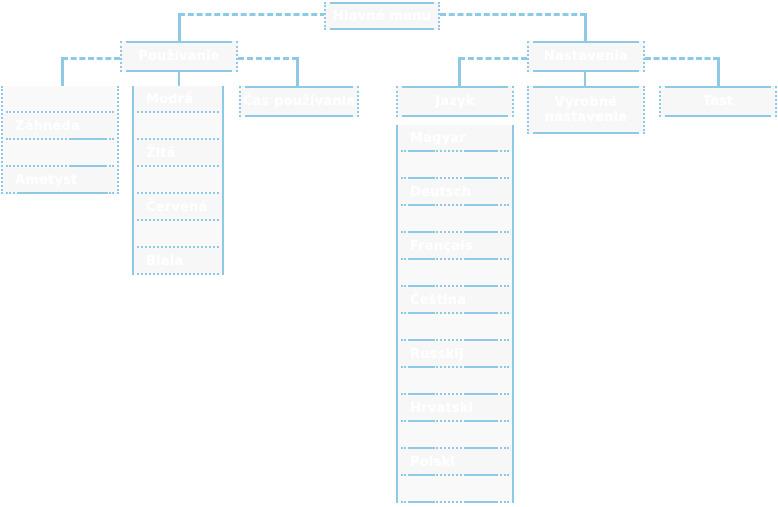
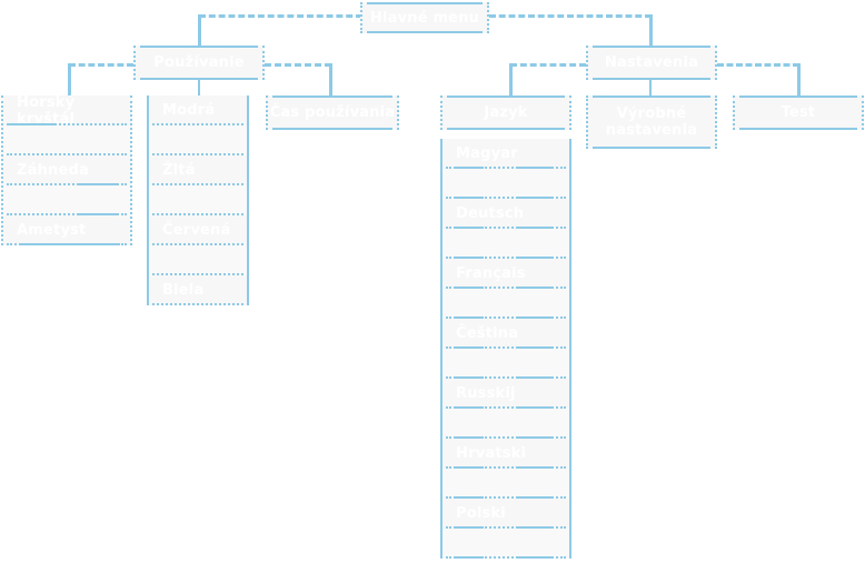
+ Horský kryštál
